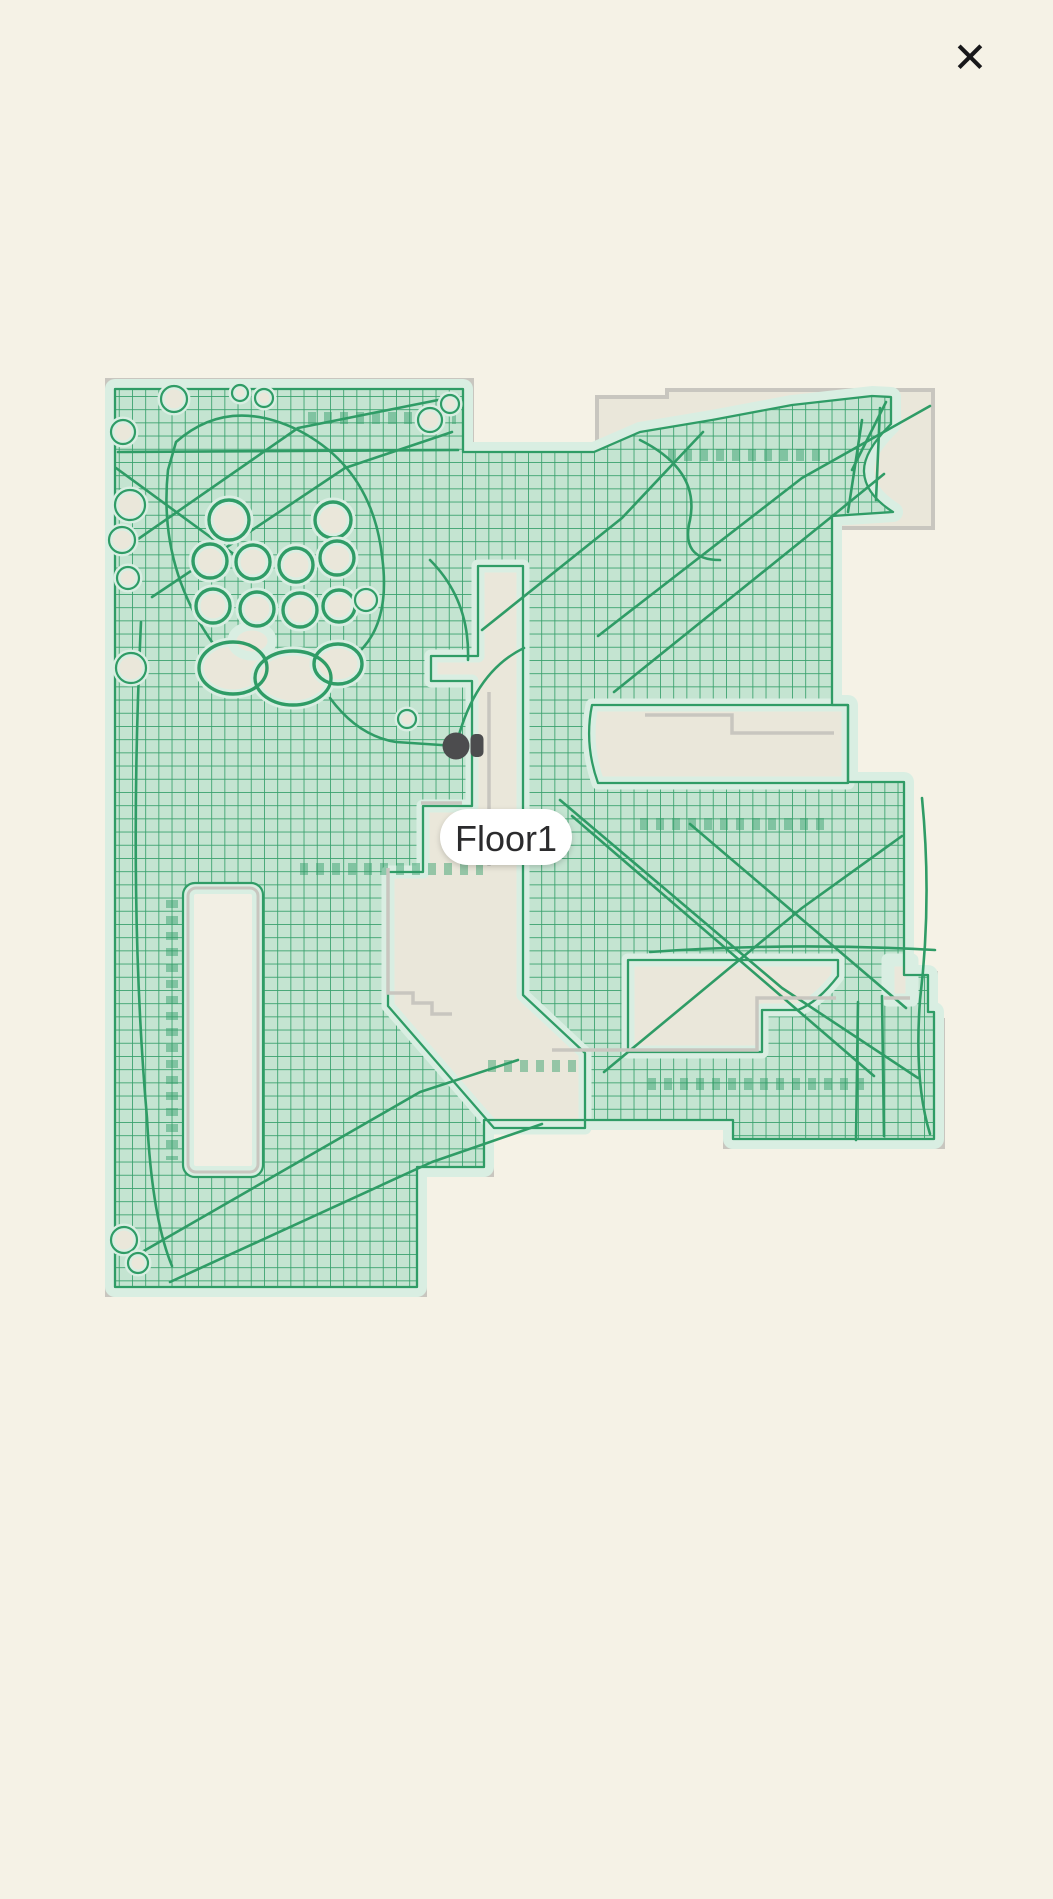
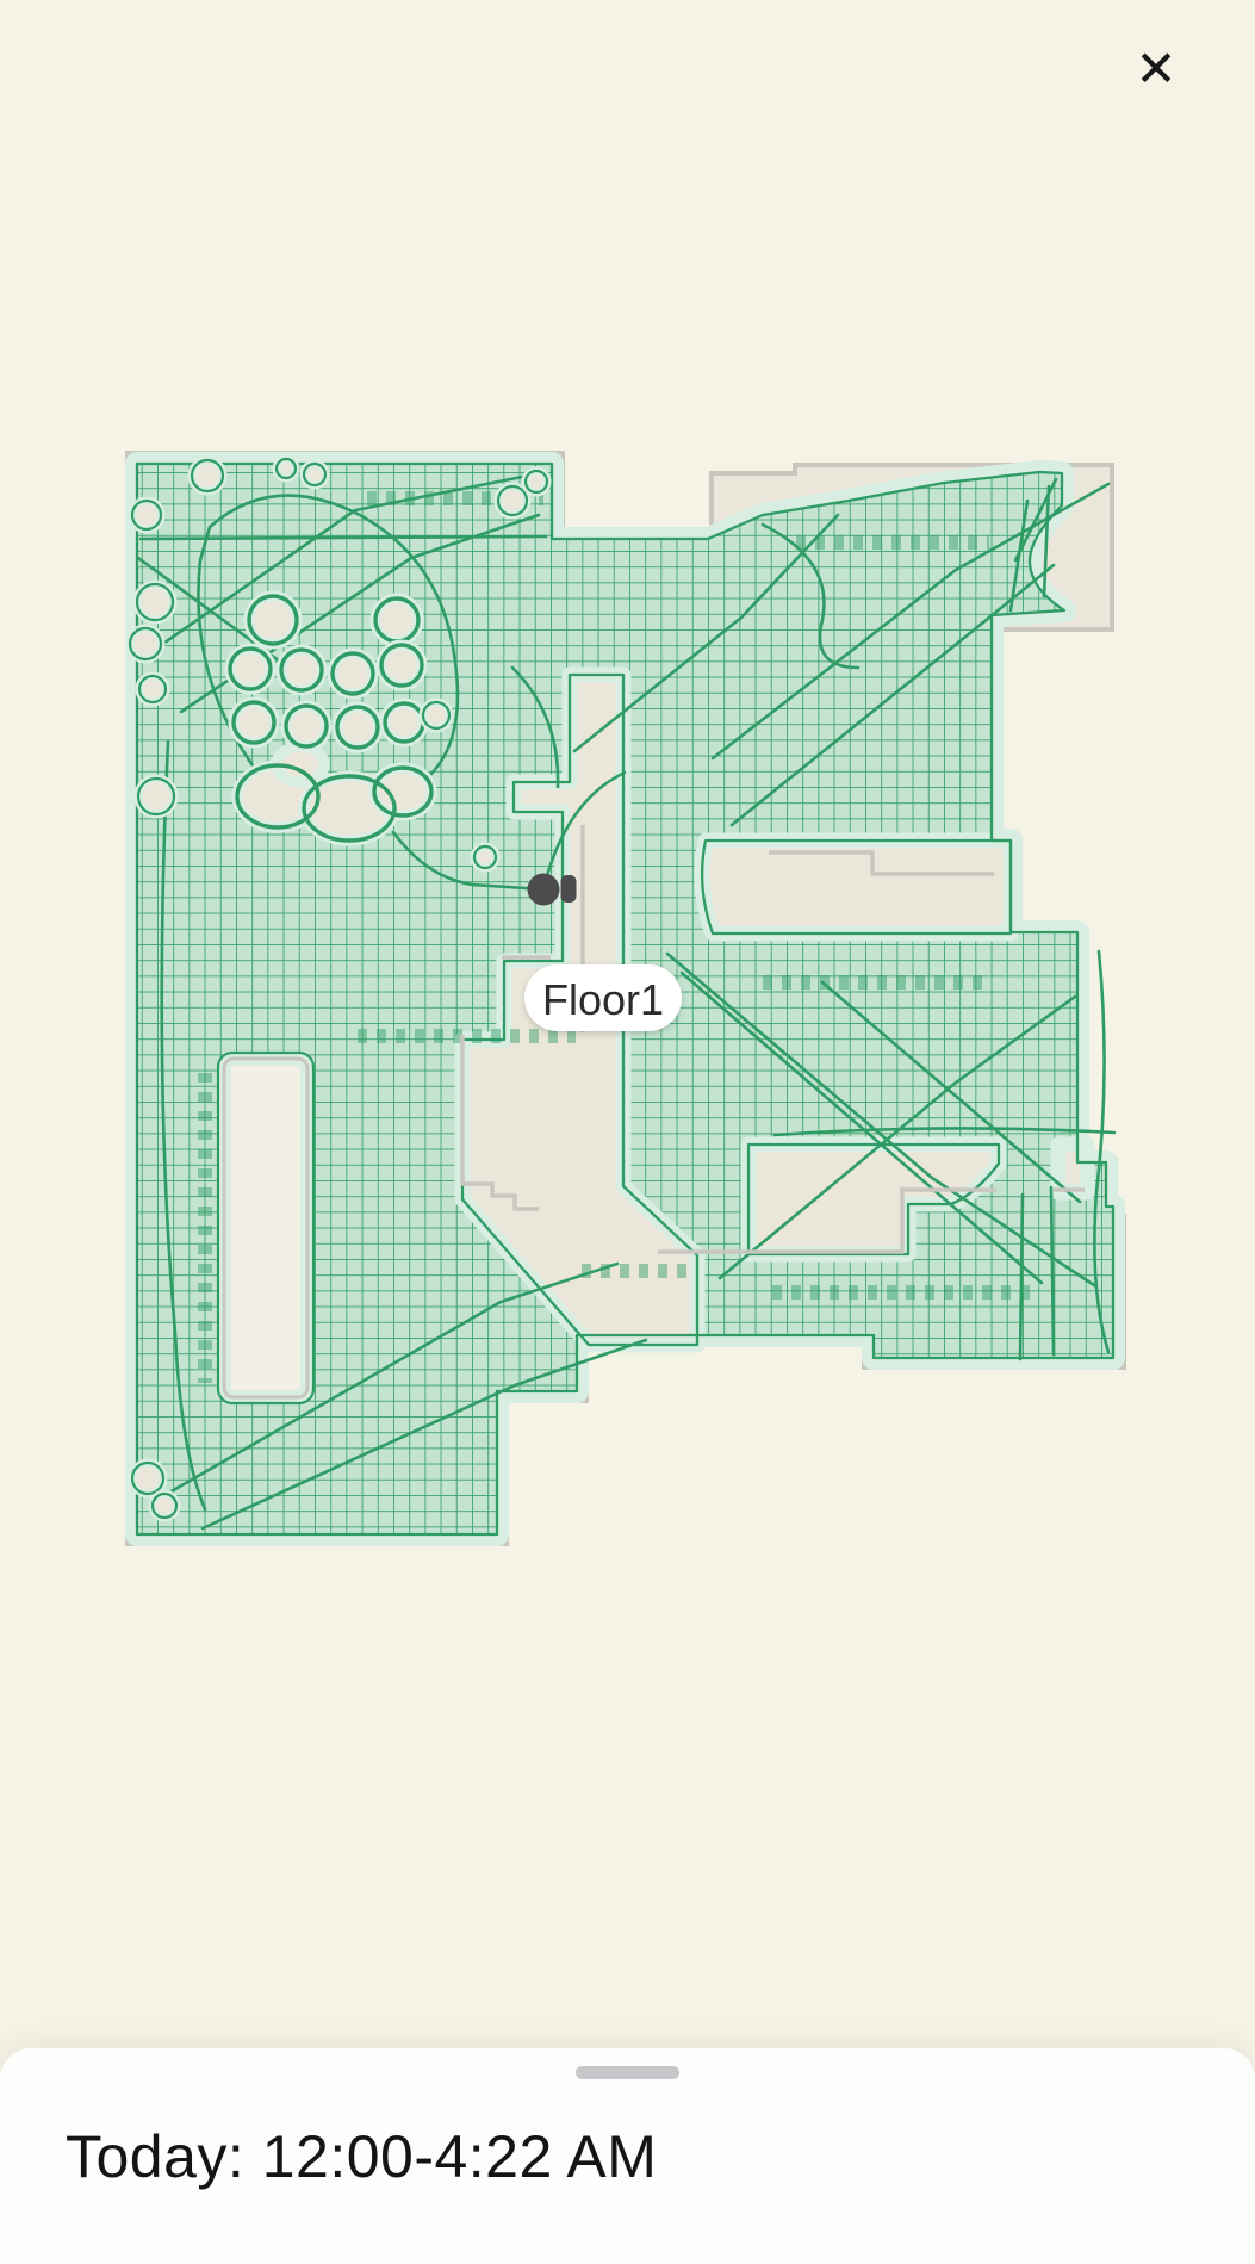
  Floor1
  ✕
+ Today: 12:00-4:22 AM
